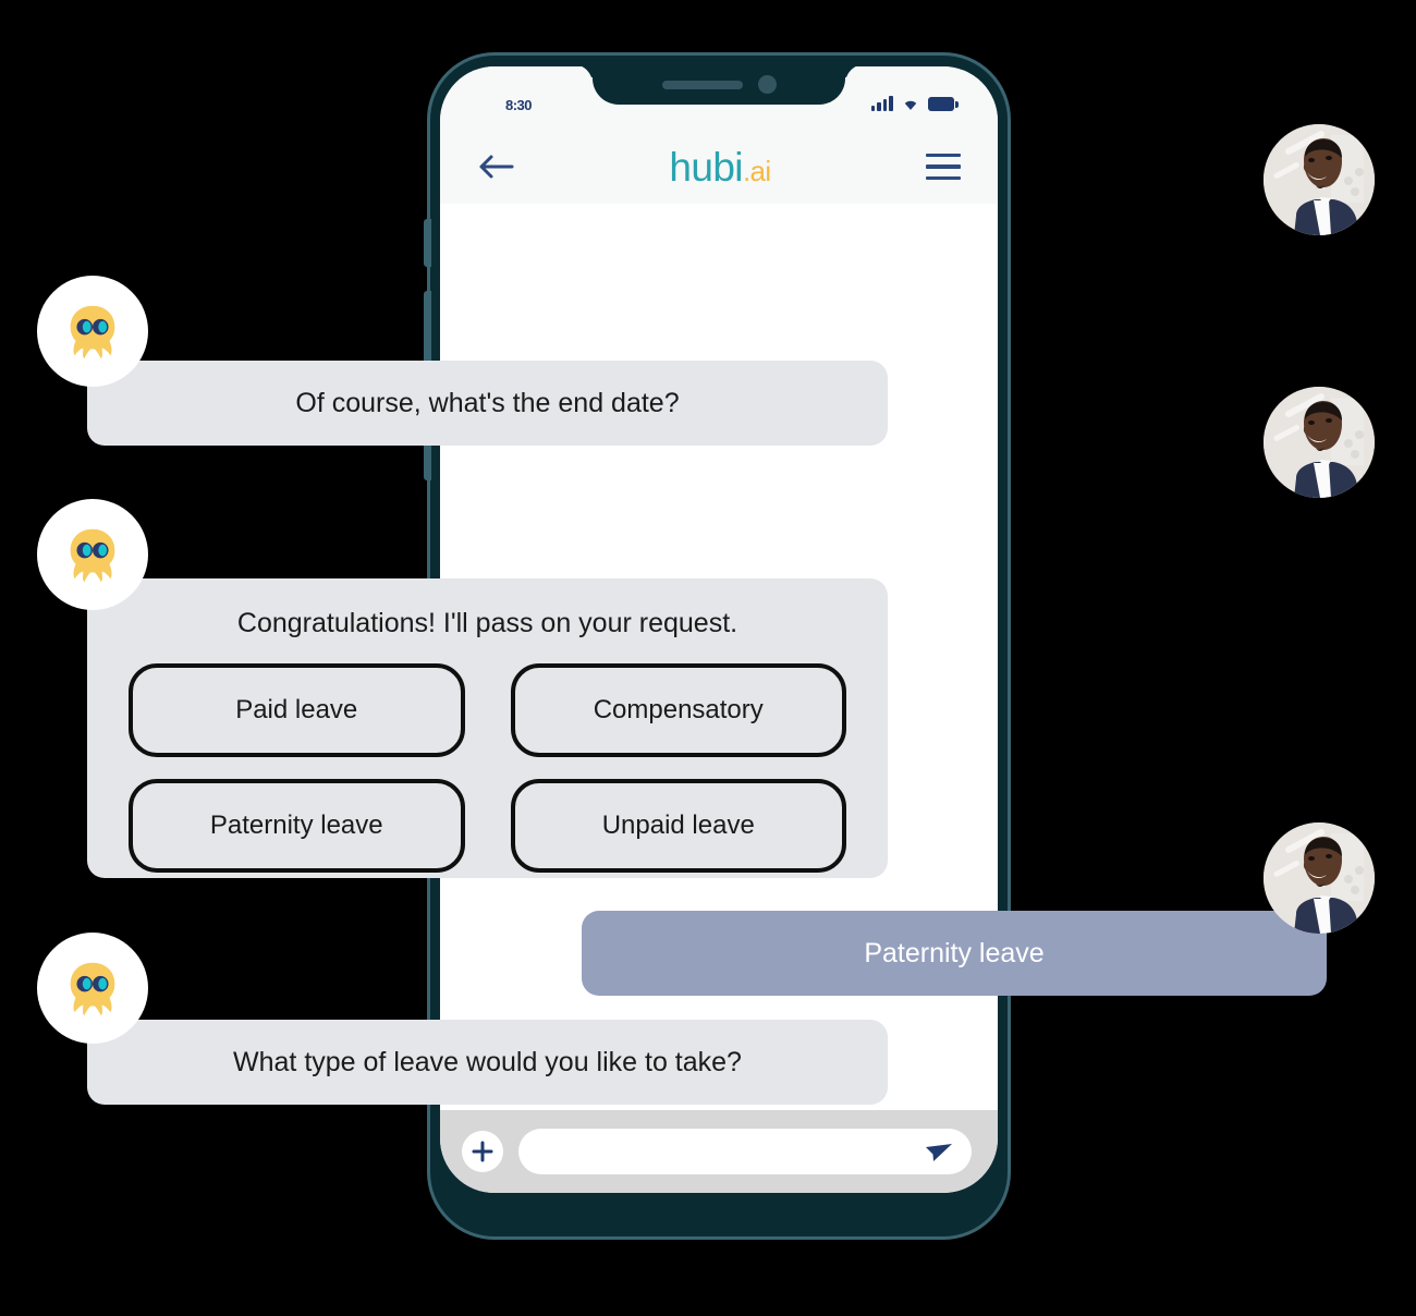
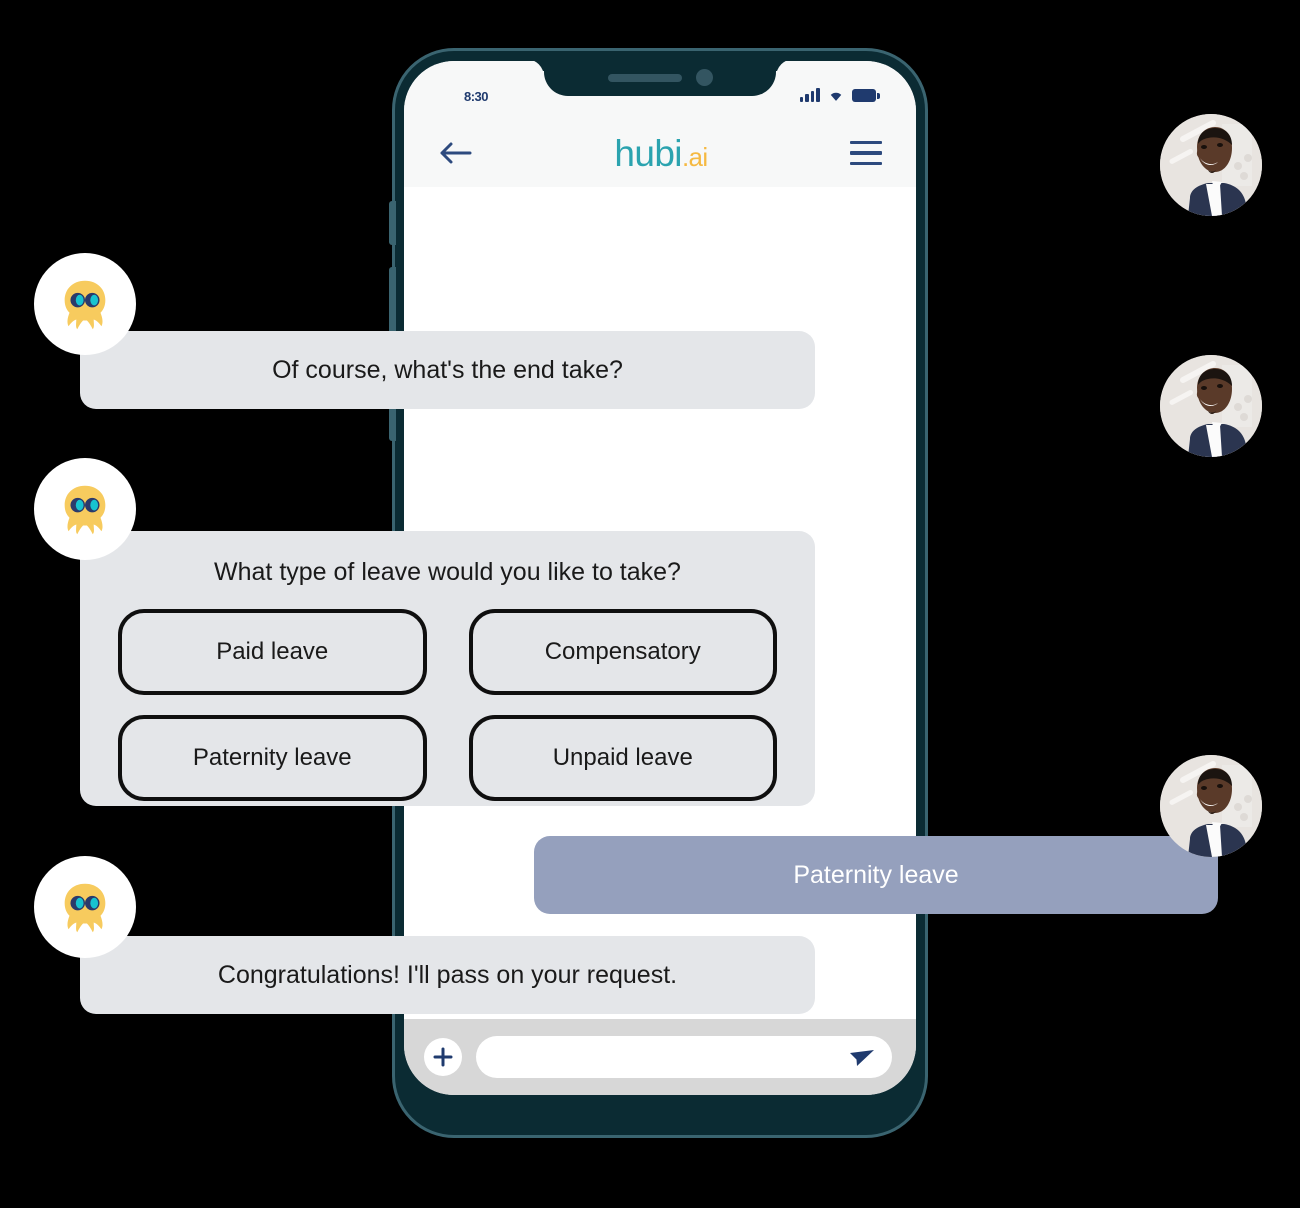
  8:30
  hubi.ai
- Of course, what's the end date?
+ Of course, what's the end take?
- Congratulations! I'll pass on your request.
+ What type of leave would you like to take?
  Paid leave
  Compensatory
  Paternity leave
  Unpaid leave
  Paternity leave
- What type of leave would you like to take?
+ Congratulations! I'll pass on your request.
